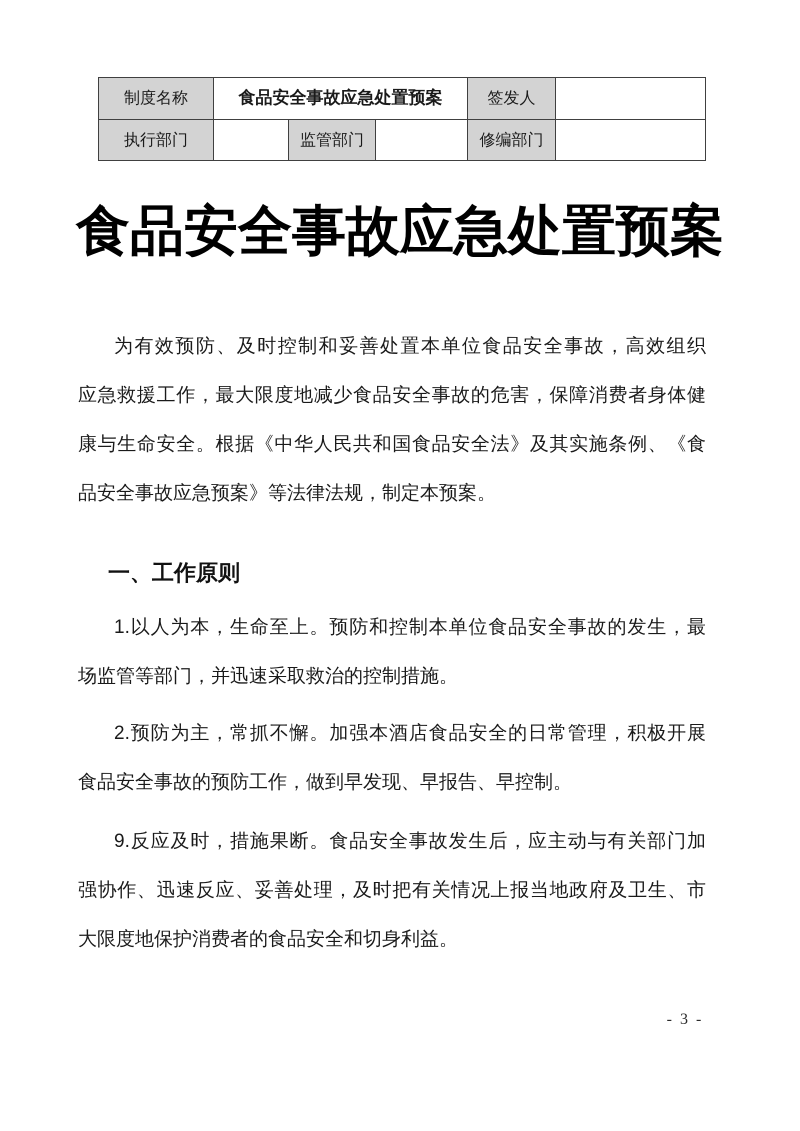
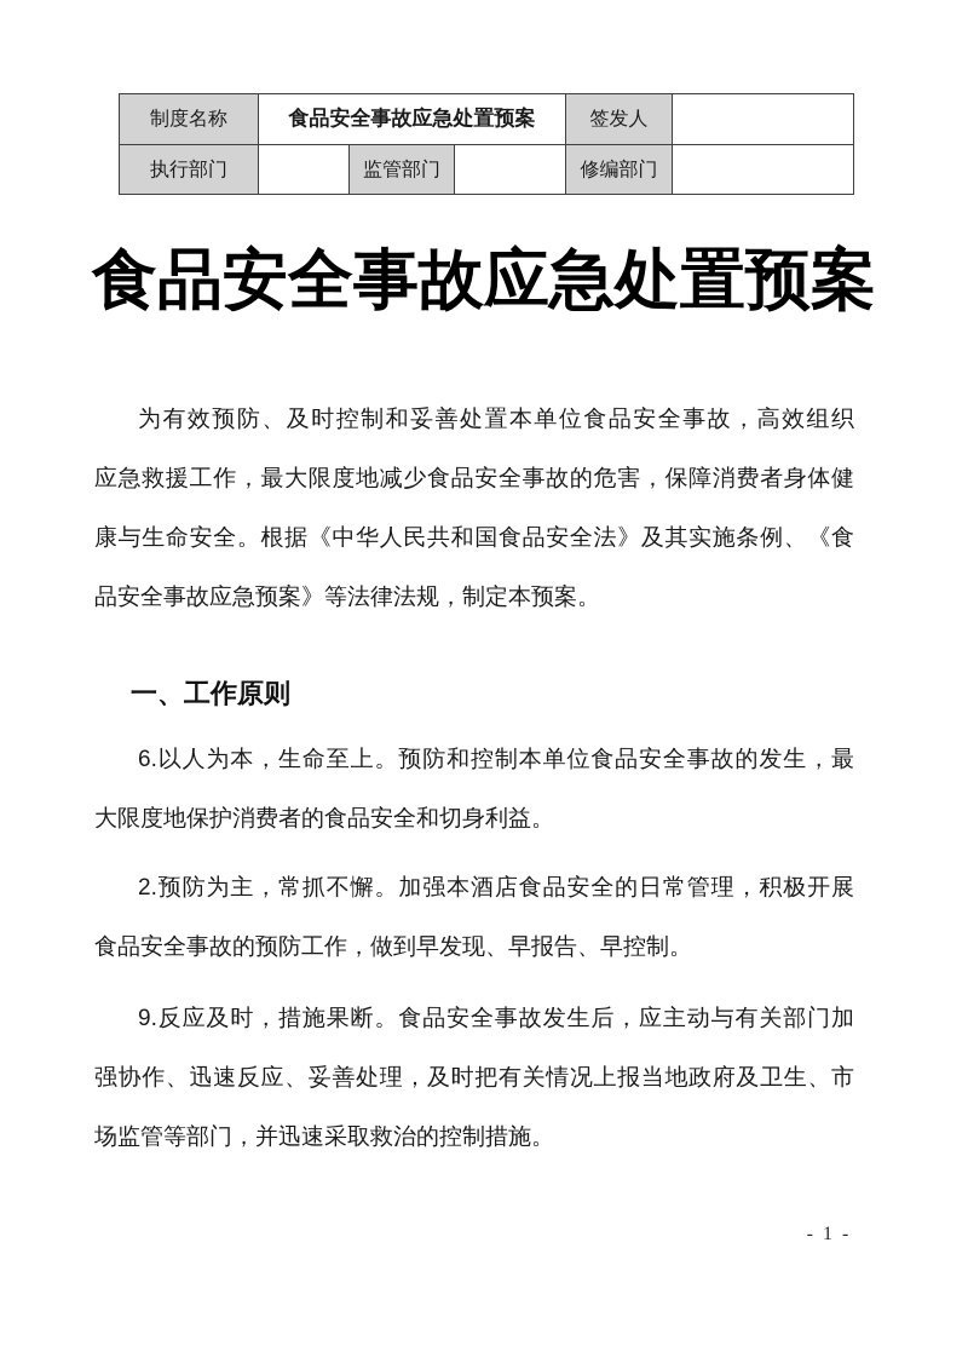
  制度名称	食品安全事故应急处置预案	签发人
  执行部门		监管部门		修编部门
  食品安全事故应急处置预案
  为有效预防、及时控制和妥善处置本单位食品安全事故，高效组织
  应急救援工作，最大限度地减少食品安全事故的危害，保障消费者身体健
  康与生命安全。根据《中华人民共和国食品安全法》及其实施条例、《食
  品安全事故应急预案》等法律法规，制定本预案。
  一、工作原则
- 1.以人为本，生命至上。预防和控制本单位食品安全事故的发生，最
+ 6.以人为本，生命至上。预防和控制本单位食品安全事故的发生，最
- 场监管等部门，并迅速采取救治的控制措施。
+ 大限度地保护消费者的食品安全和切身利益。
  2.预防为主，常抓不懈。加强本酒店食品安全的日常管理，积极开展
  食品安全事故的预防工作，做到早发现、早报告、早控制。
  9.反应及时，措施果断。食品安全事故发生后，应主动与有关部门加
  强协作、迅速反应、妥善处理，及时把有关情况上报当地政府及卫生、市
- 大限度地保护消费者的食品安全和切身利益。
+ 场监管等部门，并迅速采取救治的控制措施。
- - 3 -
+ - 1 -
